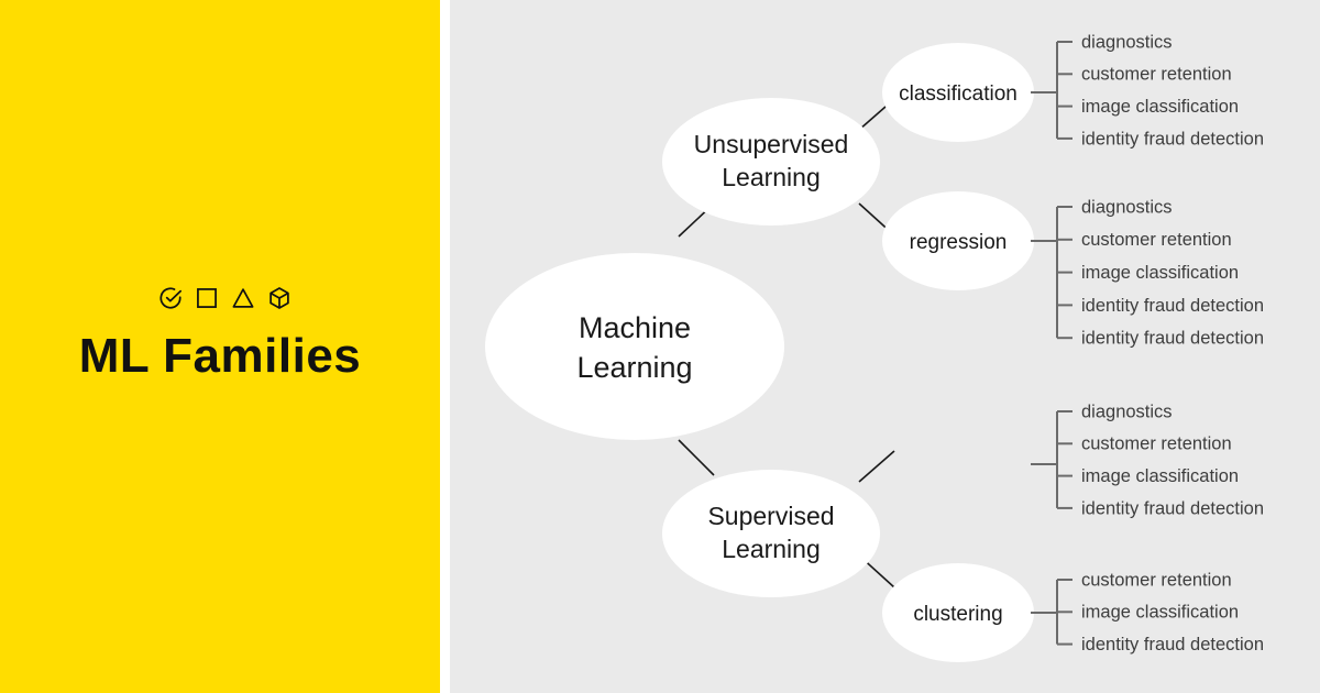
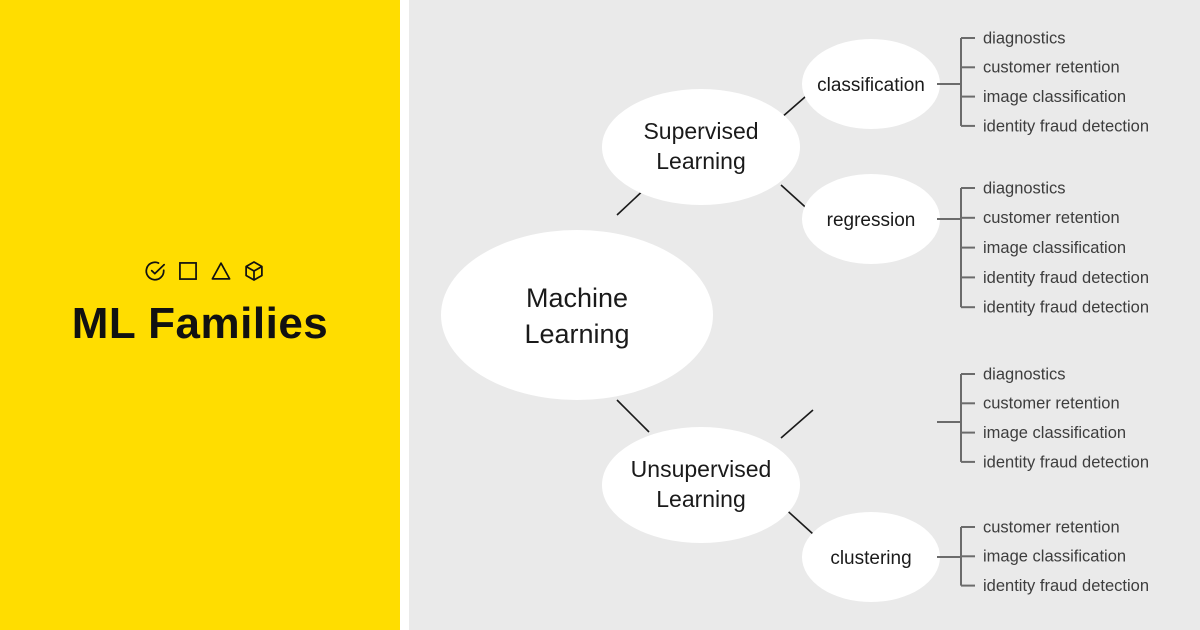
  ML Families
  Machine
  Learning
- Unsupervised
+ Supervised
  Learning
- Supervised
+ Unsupervised
  Learning
  classification
  regression
  clustering
  diagnostics
  customer retention
  image classification
  identity fraud detection
  diagnostics
  customer retention
  image classification
  identity fraud detection
  identity fraud detection
  diagnostics
  customer retention
  image classification
  identity fraud detection
  customer retention
  image classification
  identity fraud detection
